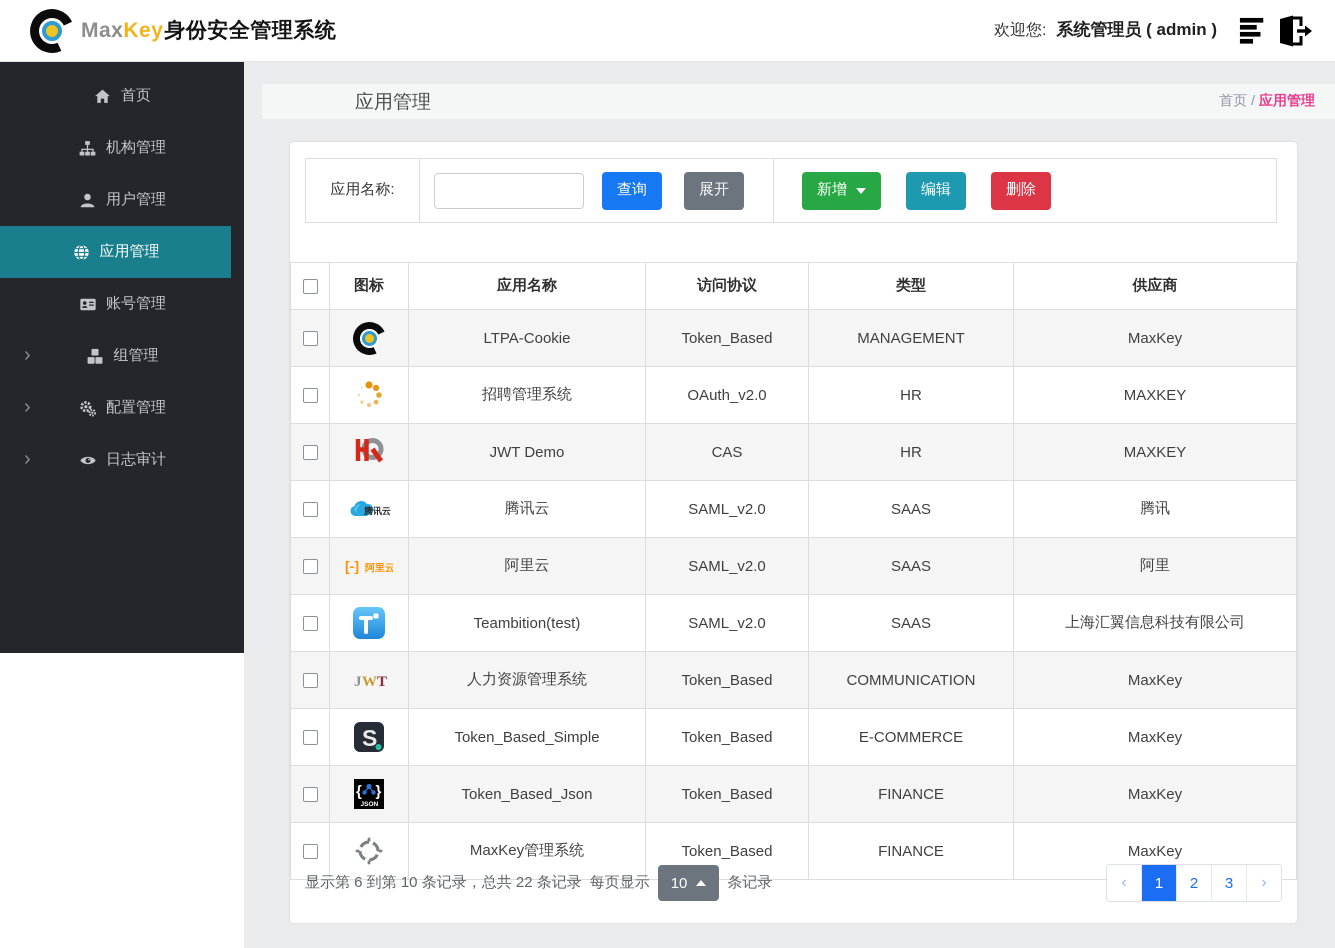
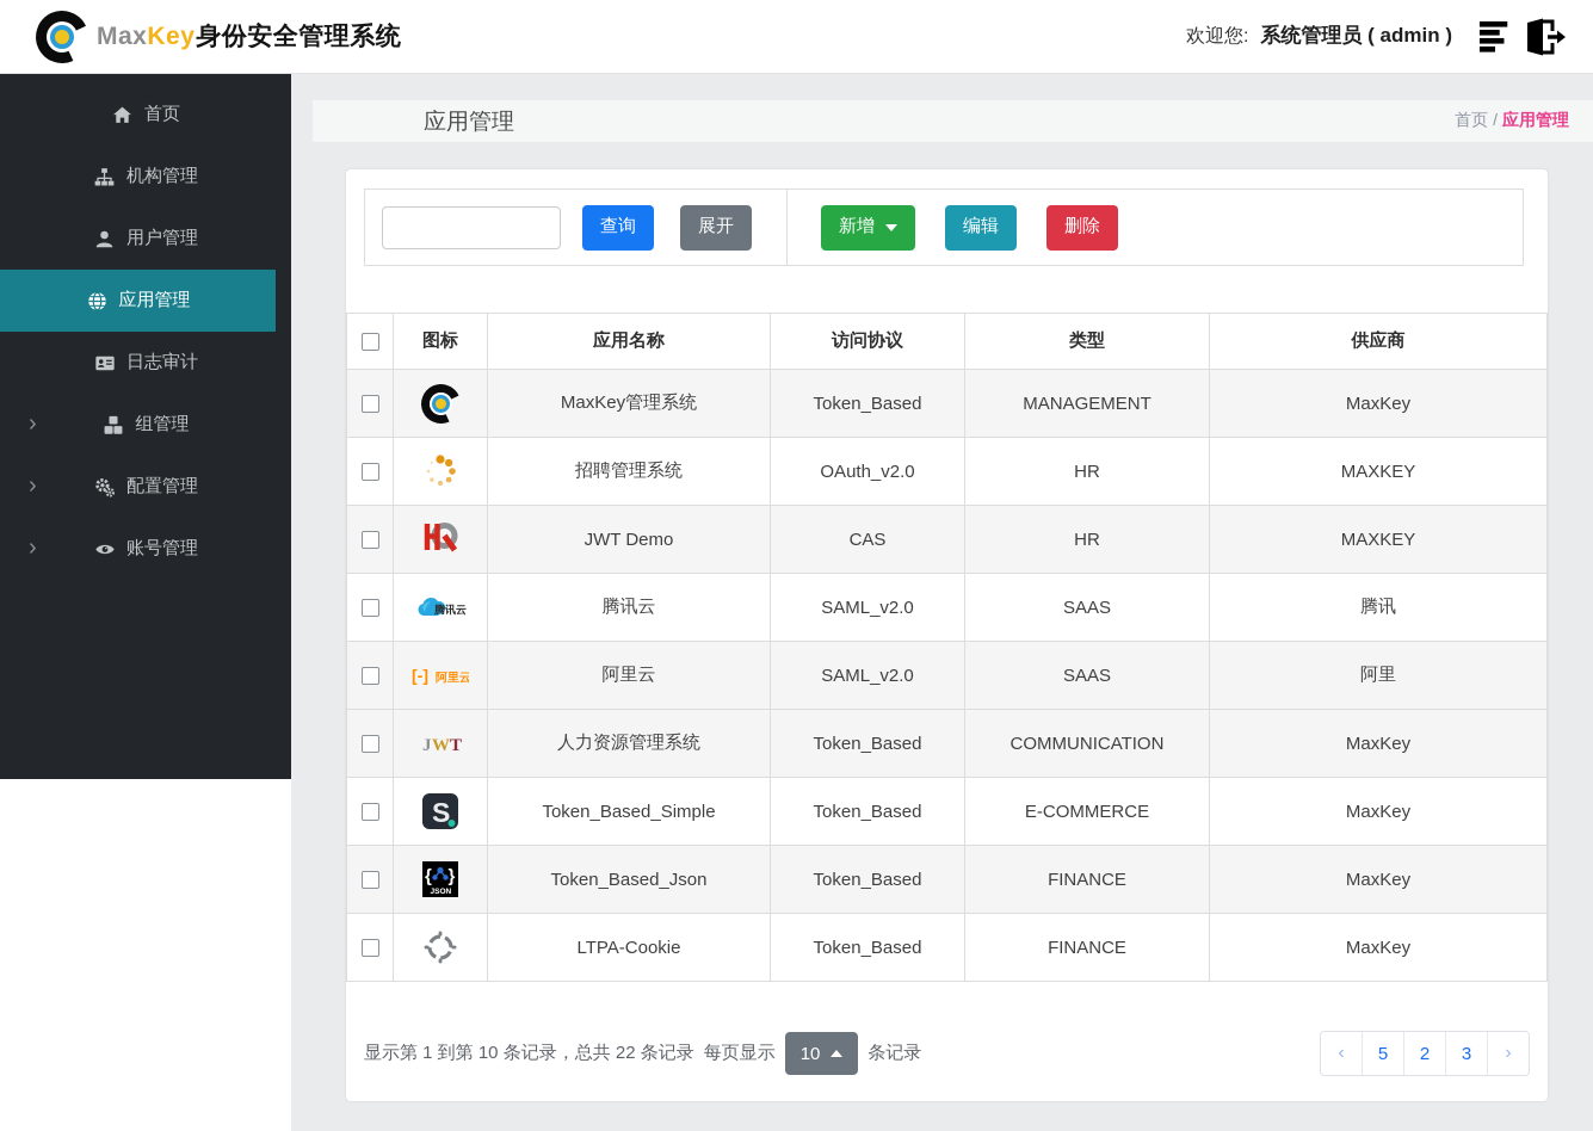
  MaxKey身份安全管理系统
  欢迎您:
  系统管理员 ( admin )
  首页
  机构管理
  用户管理
  应用管理
- 账号管理
+ 日志审计
  ›
  组管理
  ›
  配置管理
  ›
- 日志审计
+ 账号管理
  应用管理
  首页 / 应用管理
- 应用名称:
  查询
  展开
  新增
  编辑
  删除
  	图标	应用名称	访问协议	类型	供应商
- 		LTPA-Cookie	Token_Based	MANAGEMENT	MaxKey
+ 		MaxKey管理系统	Token_Based	MANAGEMENT	MaxKey
  		招聘管理系统	OAuth_v2.0	HR	MAXKEY
  		JWT Demo	CAS	HR	MAXKEY
  	腾讯云	腾讯云	SAML_v2.0	SAAS	腾讯
  	[-] 阿里云	阿里云	SAML_v2.0	SAAS	阿里
- 		Teambition(test)	SAML_v2.0	SAAS	上海汇翼信息科技有限公司
  	JWT	人力资源管理系统	Token_Based	COMMUNICATION	MaxKey
  	S	Token_Based_Simple	Token_Based	E-COMMERCE	MaxKey
  	{ }	Token_Based_Json	Token_Based	FINANCE	MaxKey
- 		MaxKey管理系统	Token_Based	FINANCE	MaxKey
+ 		LTPA-Cookie	Token_Based	FINANCE	MaxKey
- 显示第 6 到第 10 条记录，总共 22 条记录
+ 显示第 1 到第 10 条记录，总共 22 条记录
  每页显示
  10
  条记录
  ‹
- 1
+ 5
  2
  3
  ›
